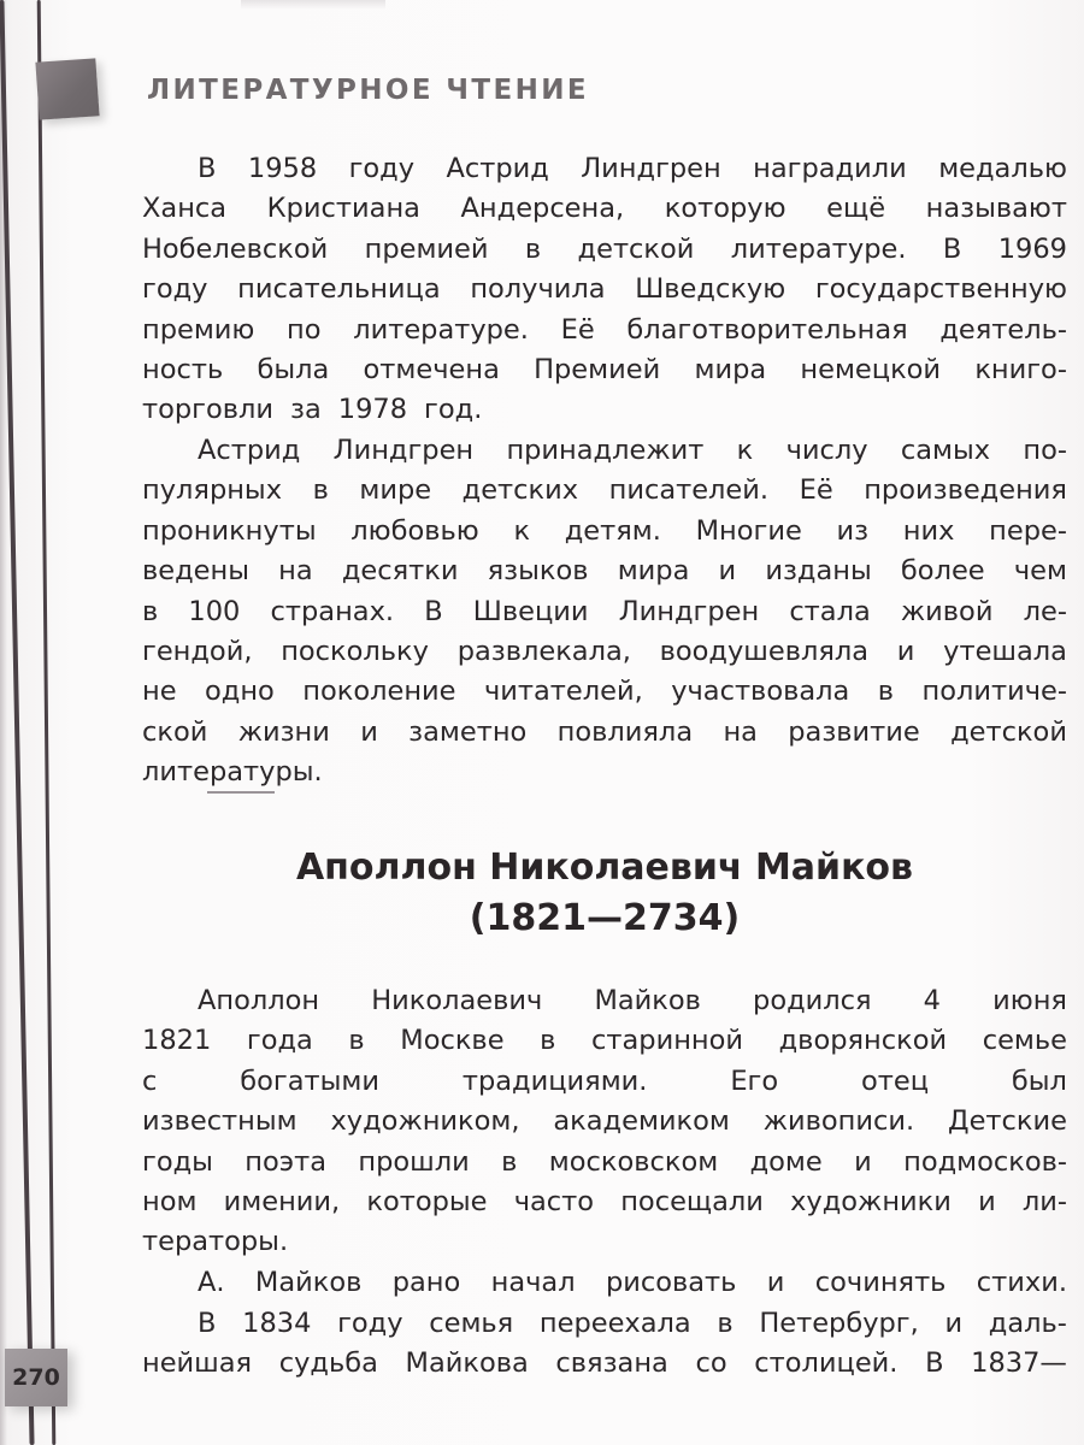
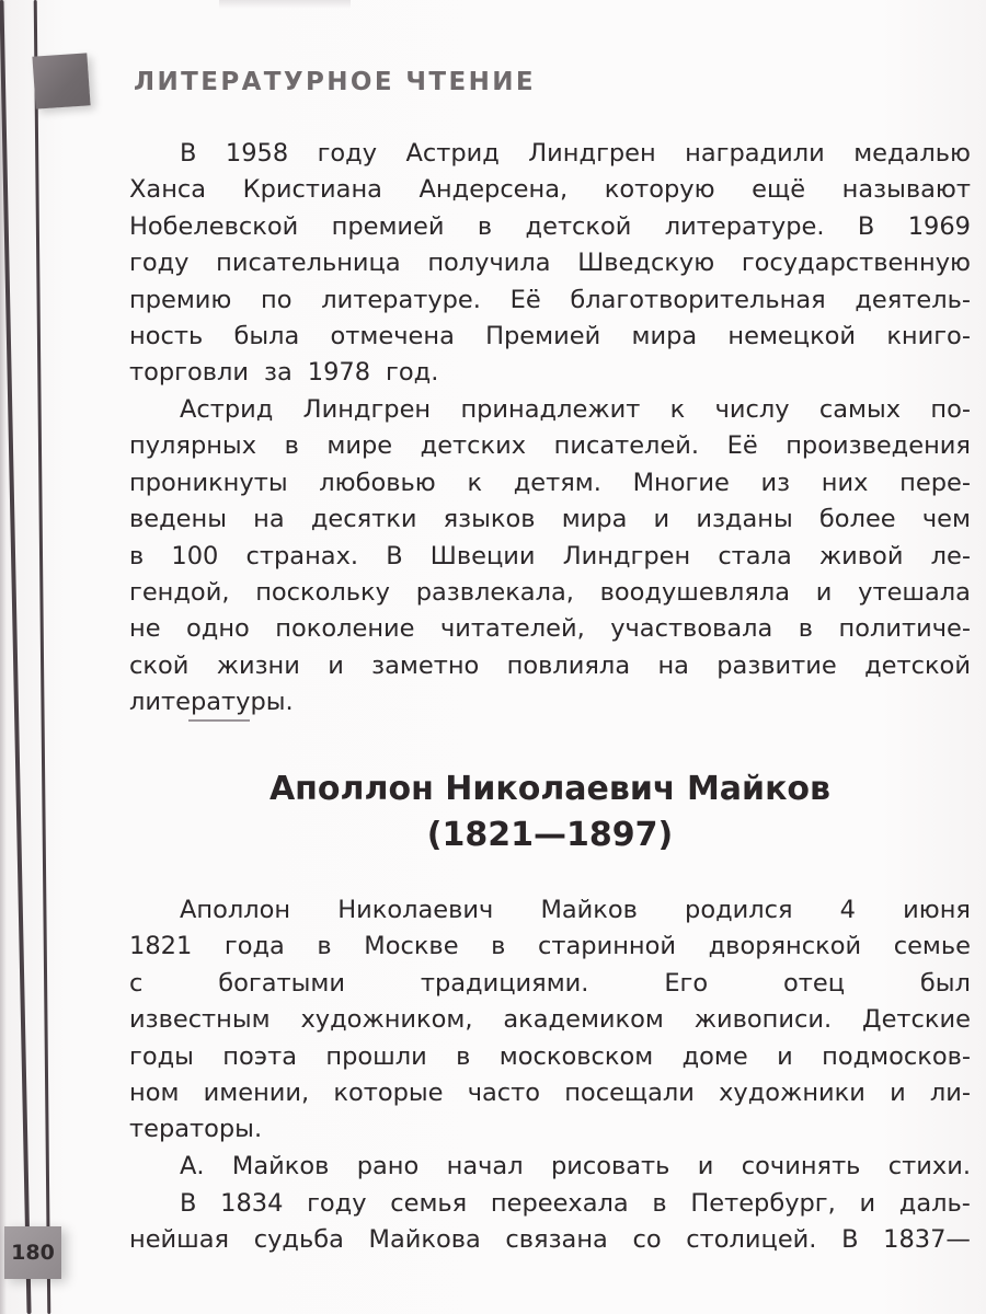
  ЛИТЕРАТУРНОЕ ЧТЕНИЕ
  В
  1958
  году
  Астрид
  Линдгрен
  наградили
  медалью
  Ханса
  Кристиана
  Андерсена,
  которую
  ещё
  называют
  Нобелевской
  премией
  в
  детской
  литературе.
  В
  1969
  году
  писательница
  получила
  Шведскую
  государственную
  премию
  по
  литературе.
  Её
  благотворительная
  деятель-
  ность
  была
  отмечена
  Премией
  мира
  немецкой
  книго-
  торговли
  за
  1978
  год.
  Астрид
  Линдгрен
  принадлежит
  к
  числу
  самых
  по-
  пулярных
  в
  мире
  детских
  писателей.
  Её
  произведения
  проникнуты
  любовью
  к
  детям.
  Многие
  из
  них
  пере-
  ведены
  на
  десятки
  языков
  мира
  и
  изданы
  более
  чем
  в
  100
  странах.
  В
  Швеции
  Линдгрен
  стала
  живой
  ле-
  гендой,
  поскольку
  развлекала,
  воодушевляла
  и
  утешала
  не
  одно
  поколение
  читателей,
  участвовала
  в
  политиче-
  ской
  жизни
  и
  заметно
  повлияла
  на
  развитие
  детской
  литературы.
  Аполлон Николаевич Майков
- (1821—2734)
+ (1821—1897)
  Аполлон
  Николаевич
  Майков
  родился
  4
  июня
  1821
  года
  в
  Москве
  в
  старинной
  дворянской
  семье
  с
  богатыми
  традициями.
  Его
  отец
  был
  известным
  художником,
  академиком
  живописи.
  Детские
  годы
  поэта
  прошли
  в
  московском
  доме
  и
  подмосков-
  ном
  имении,
  которые
  часто
  посещали
  художники
  и
  ли-
  тераторы.
  А.
  Майков
  рано
  начал
  рисовать
  и
  сочинять
  стихи.
  В
  1834
  году
  семья
  переехала
  в
  Петербург,
  и
  даль-
  нейшая
  судьба
  Майкова
  связана
  со
  столицей.
  В
  1837—
- 270
+ 180
